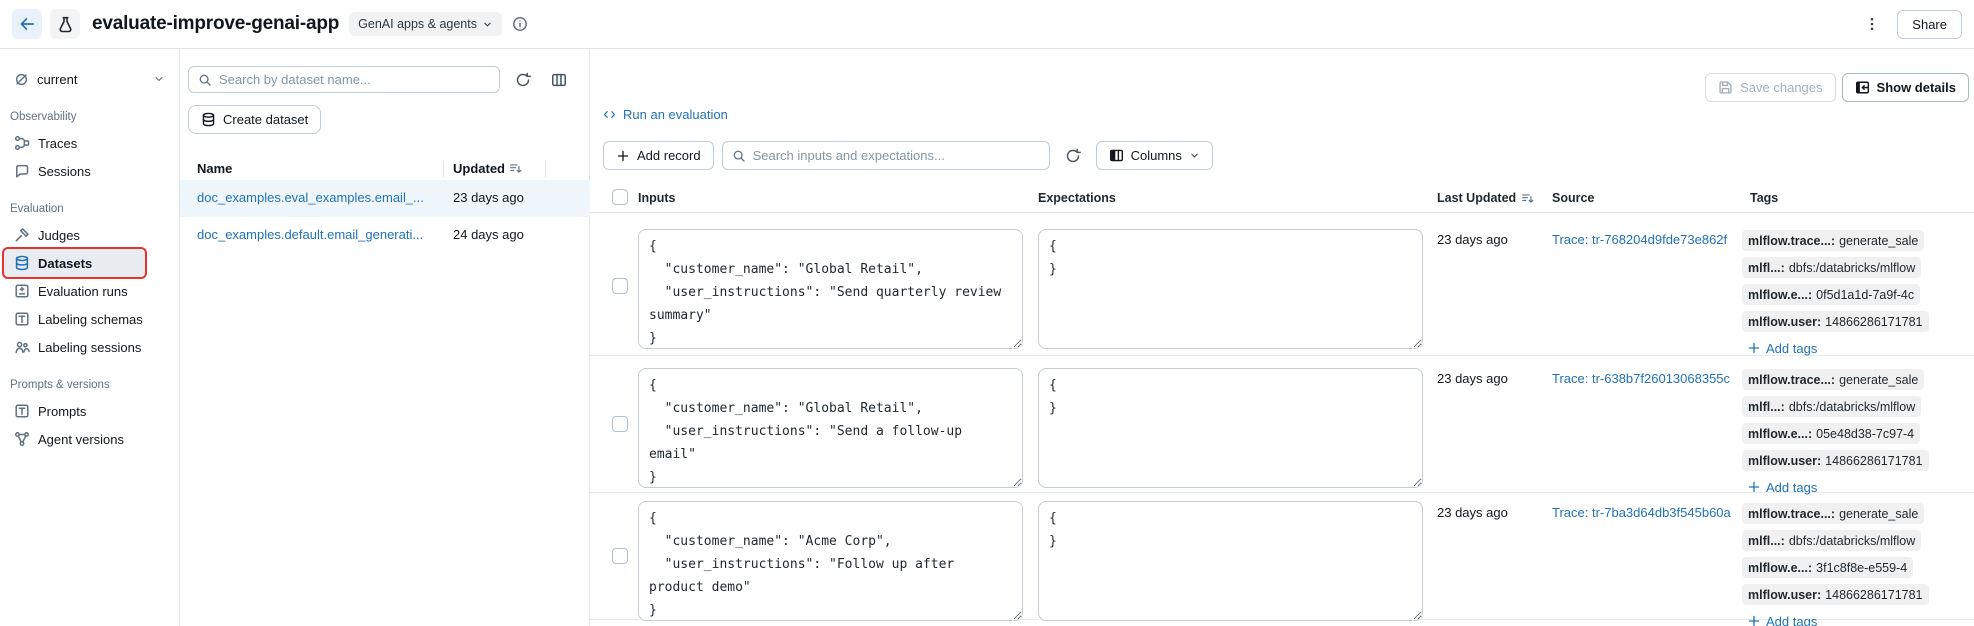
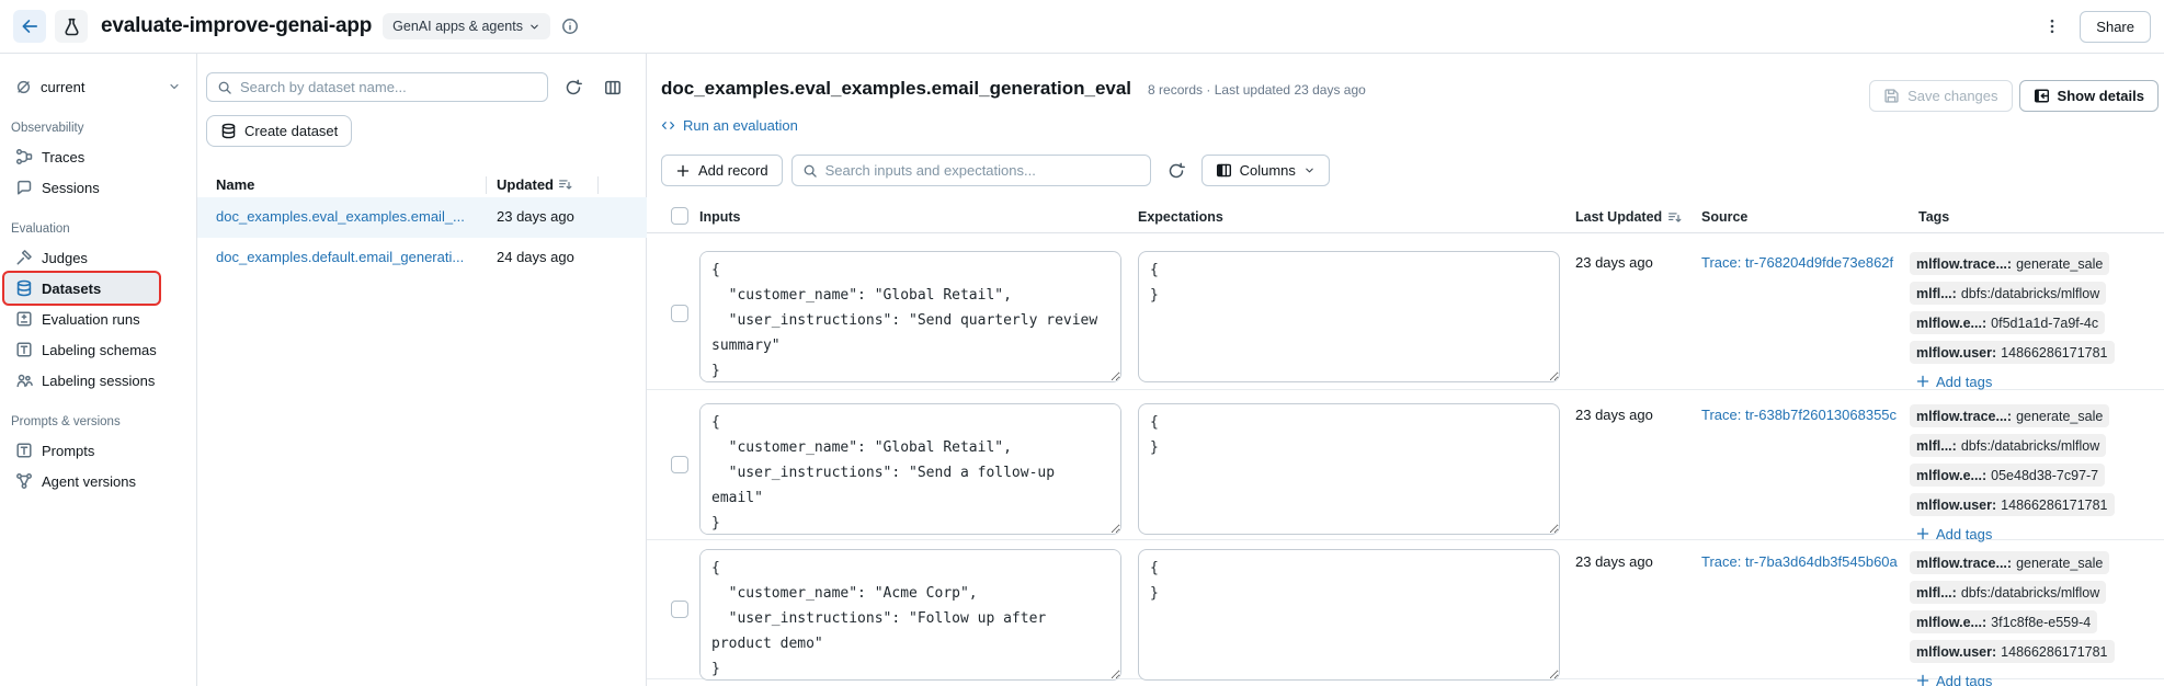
  evaluate-improve-genai-app
  GenAI apps & agents
  Share
  current
  Observability
  Traces
  Sessions
  Evaluation
  Judges
  Datasets
  Evaluation runs
  Labeling schemas
  Labeling sessions
  Prompts & versions
  Prompts
  Agent versions
  Search by dataset name...
  Create dataset
  Name
  Updated
  doc_examples.eval_examples.email_...
  23 days ago
  doc_examples.default.email_generati...
  24 days ago
+ doc_examples.eval_examples.email_generation_eval
+ 8 records · Last updated 23 days ago
  Save changes
  Show details
  Run an evaluation
  Add record
  Search inputs and expectations...
  Columns
  Inputs
  Expectations
  Last Updated
  Source
  Tags
  {
  "customer_name": "Global Retail",
  {
  }
  23 days ago
  Trace: tr-768204d9fde73e862f
  mlflow.trace...
  :
  generate_sale
  mlfl...
  :
  dbfs:/databricks/mlflow
  mlflow.e...
  :
  0f5d1a1d-7a9f-4c
  mlflow.user
  :
  14866286171781
  Add tags
  {
  "customer_name": "Global Retail",
  {
  }
  23 days ago
  Trace: tr-638b7f26013068355c
  mlflow.trace...
  :
  generate_sale
  mlfl...
  :
  dbfs:/databricks/mlflow
  mlflow.e...
  :
- 05e48d38-7c97-4
+ 05e48d38-7c97-7
  mlflow.user
  :
  14866286171781
  Add tags
  {
  "customer_name": "Acme Corp",
  {
  }
  23 days ago
  Trace: tr-7ba3d64db3f545b60a
  mlflow.trace...
  :
  generate_sale
  mlfl...
  :
  dbfs:/databricks/mlflow
  mlflow.e...
  :
  3f1c8f8e-e559-4
  mlflow.user
  :
  14866286171781
  Add tags
